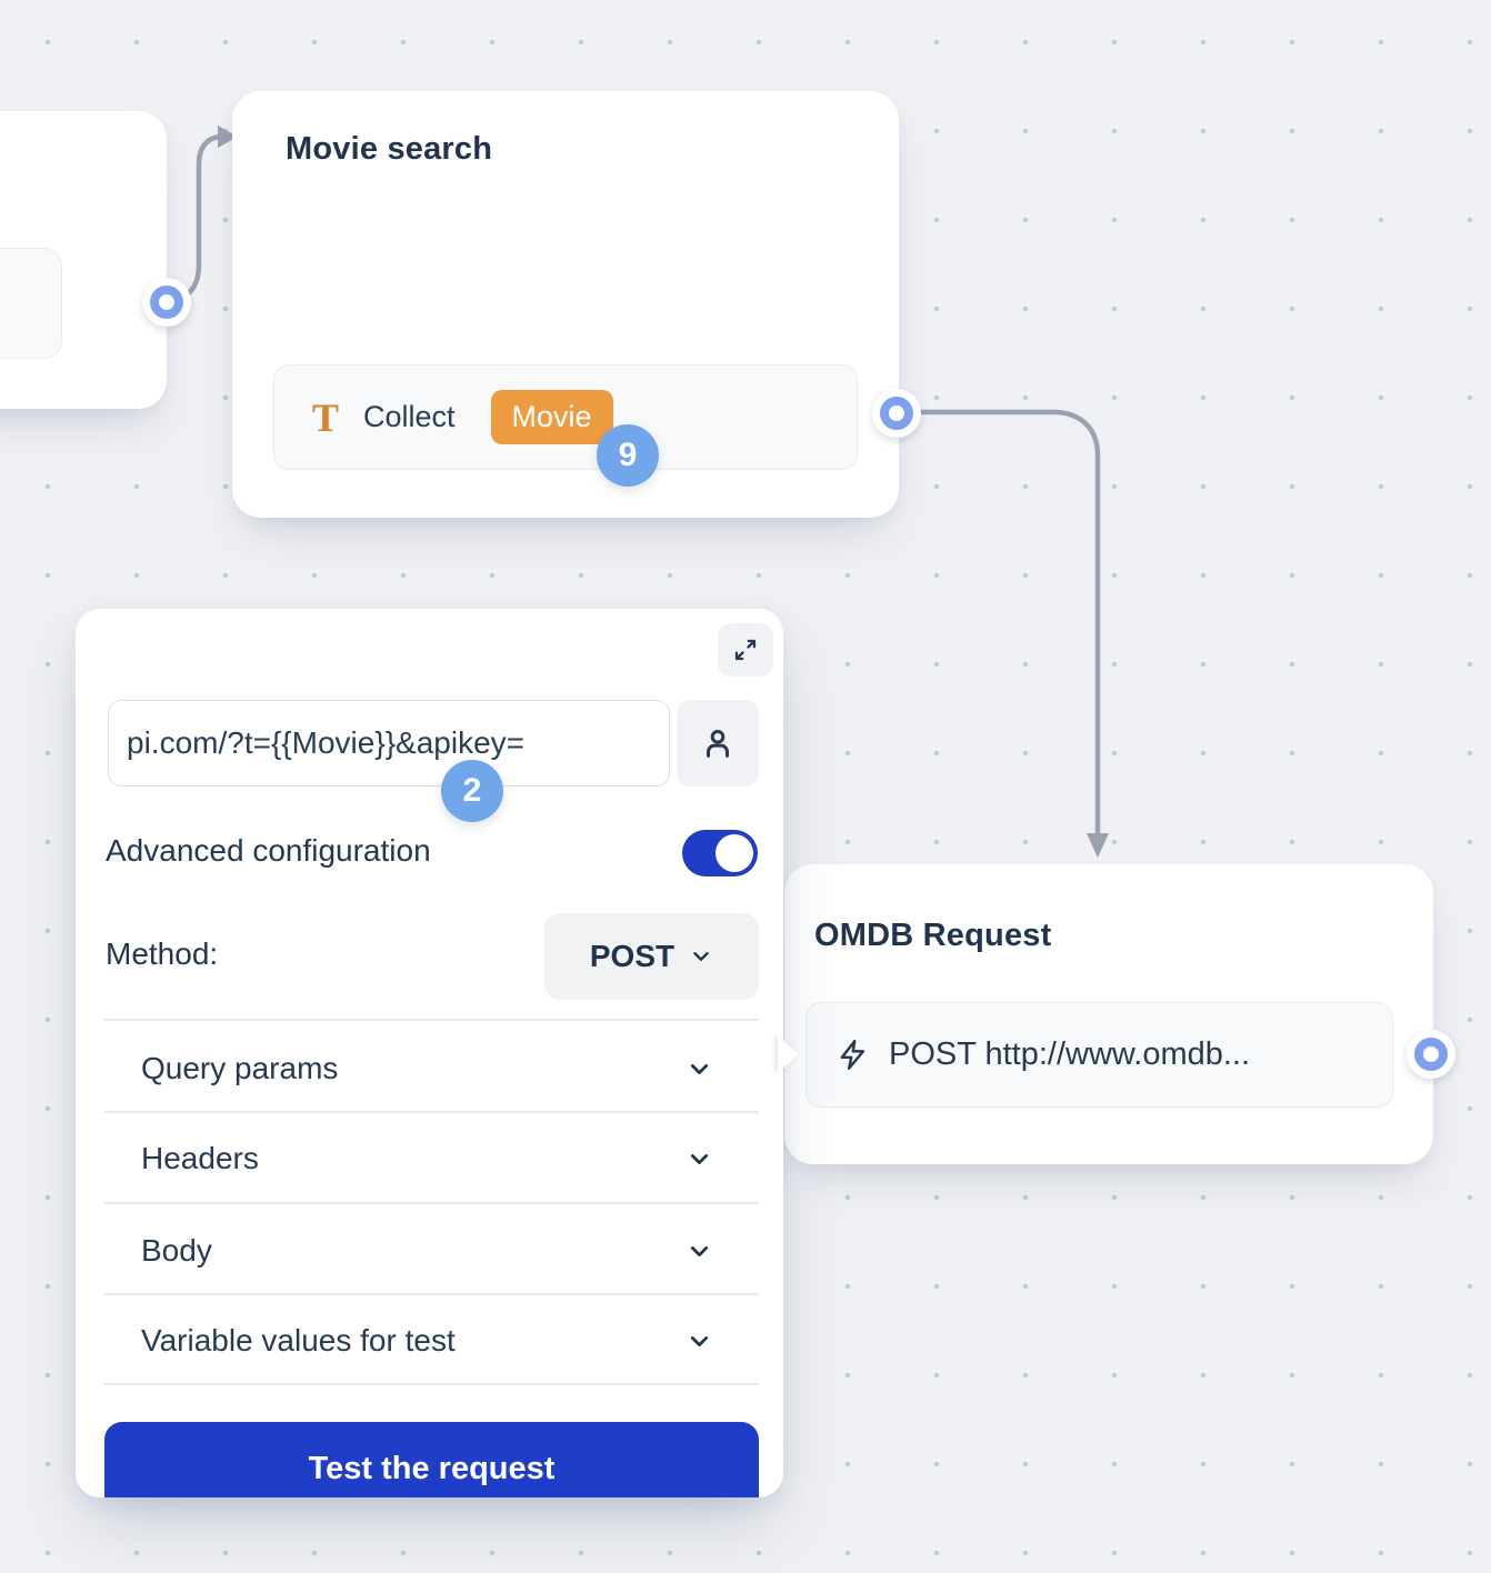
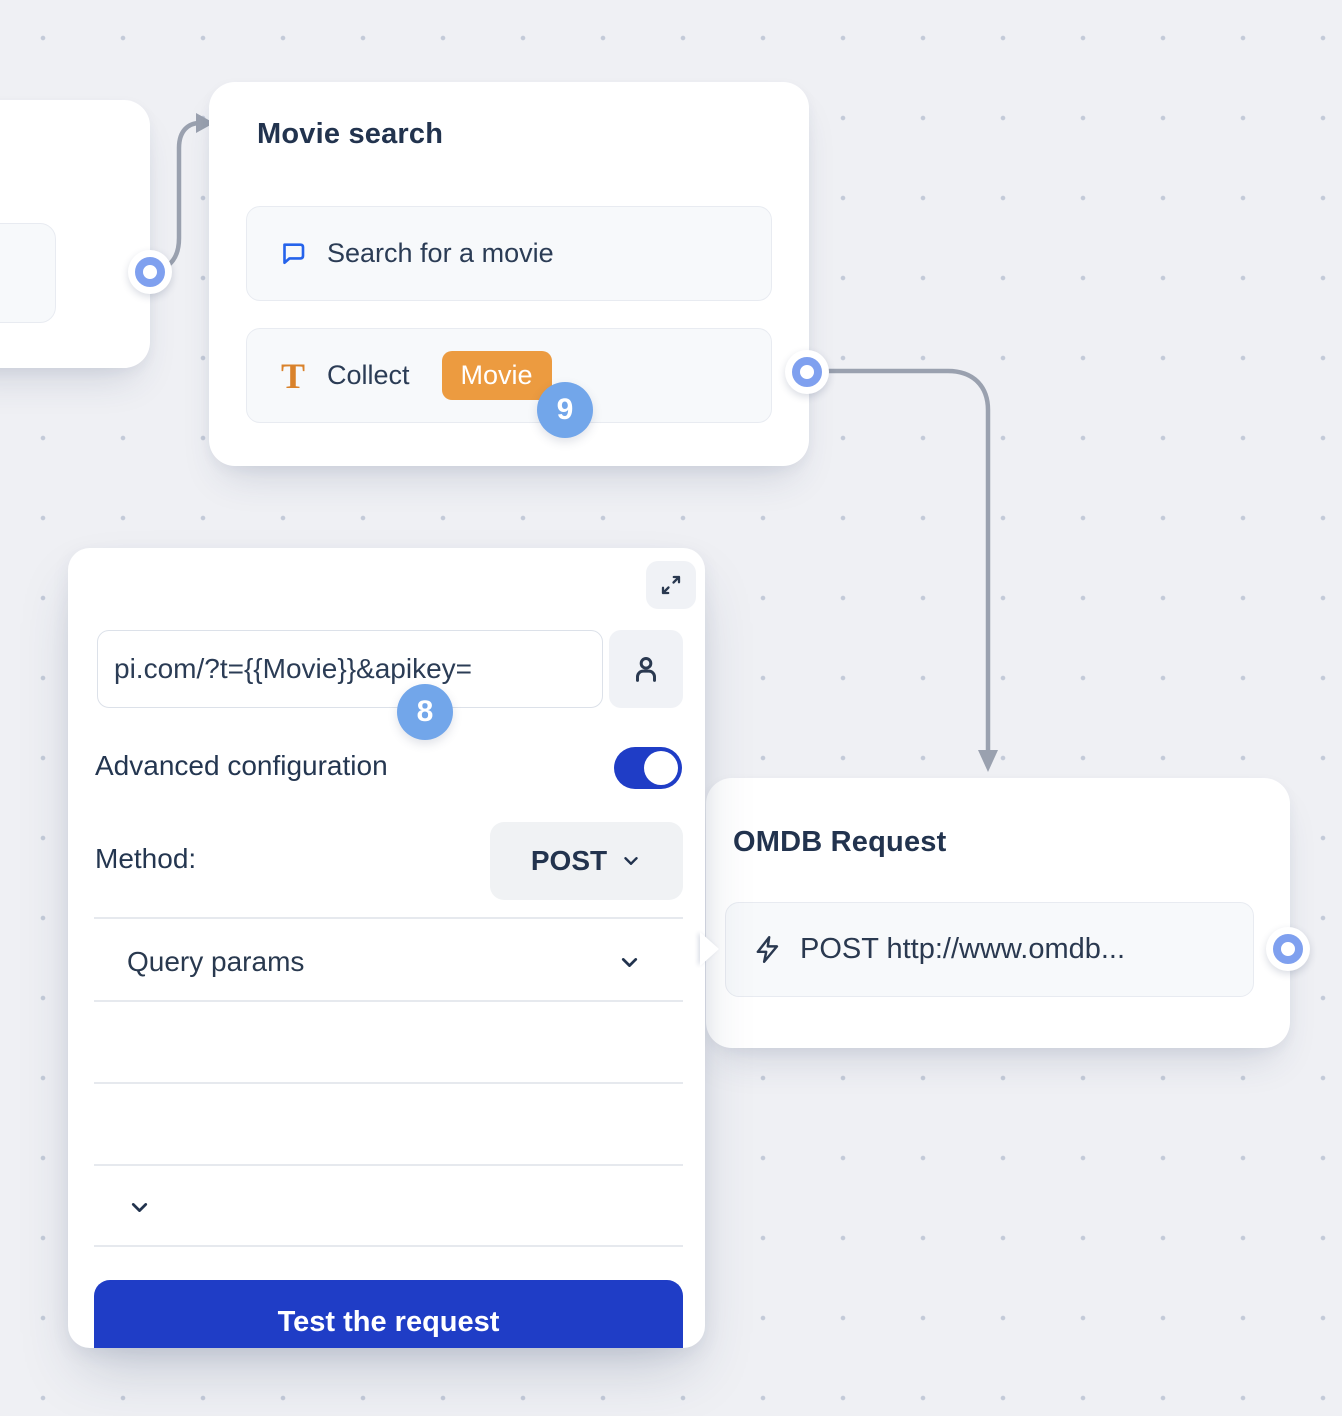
  Movie search
+ Search for a movie
  T
  Collect
  Movie
  9
  OMDB Request
  POST http://www.omdb...
  pi.com/?t={{Movie}}&apikey=
- 2
+ 8
  Advanced configuration
  Method:
  POST
  Query params
- Headers
- Body
- Variable values for test
  Test the request
